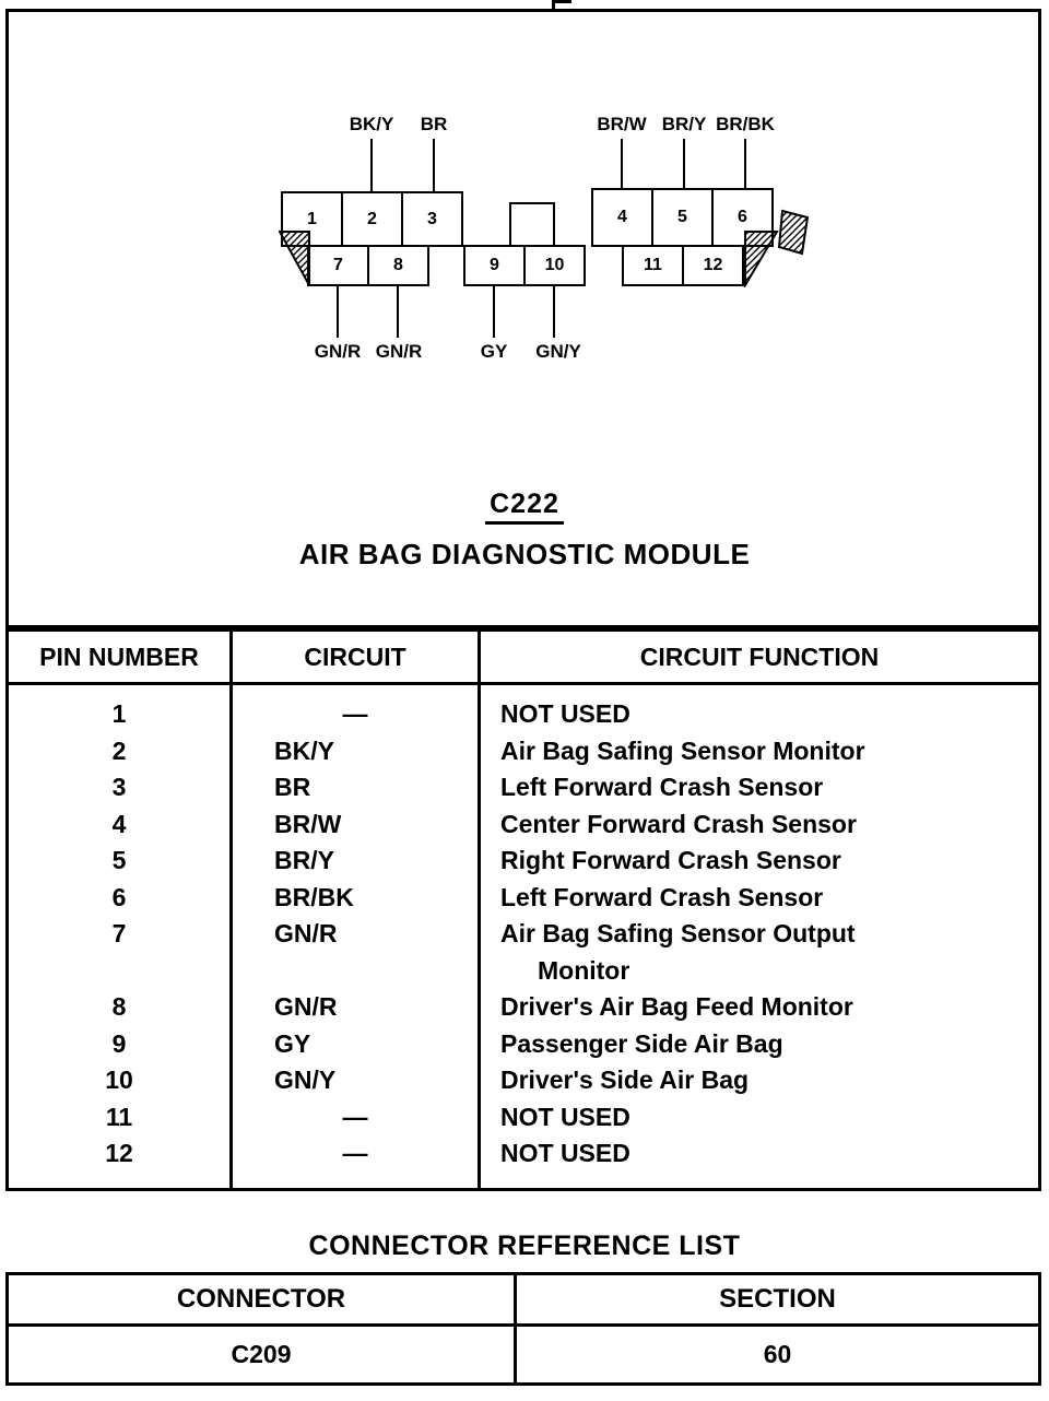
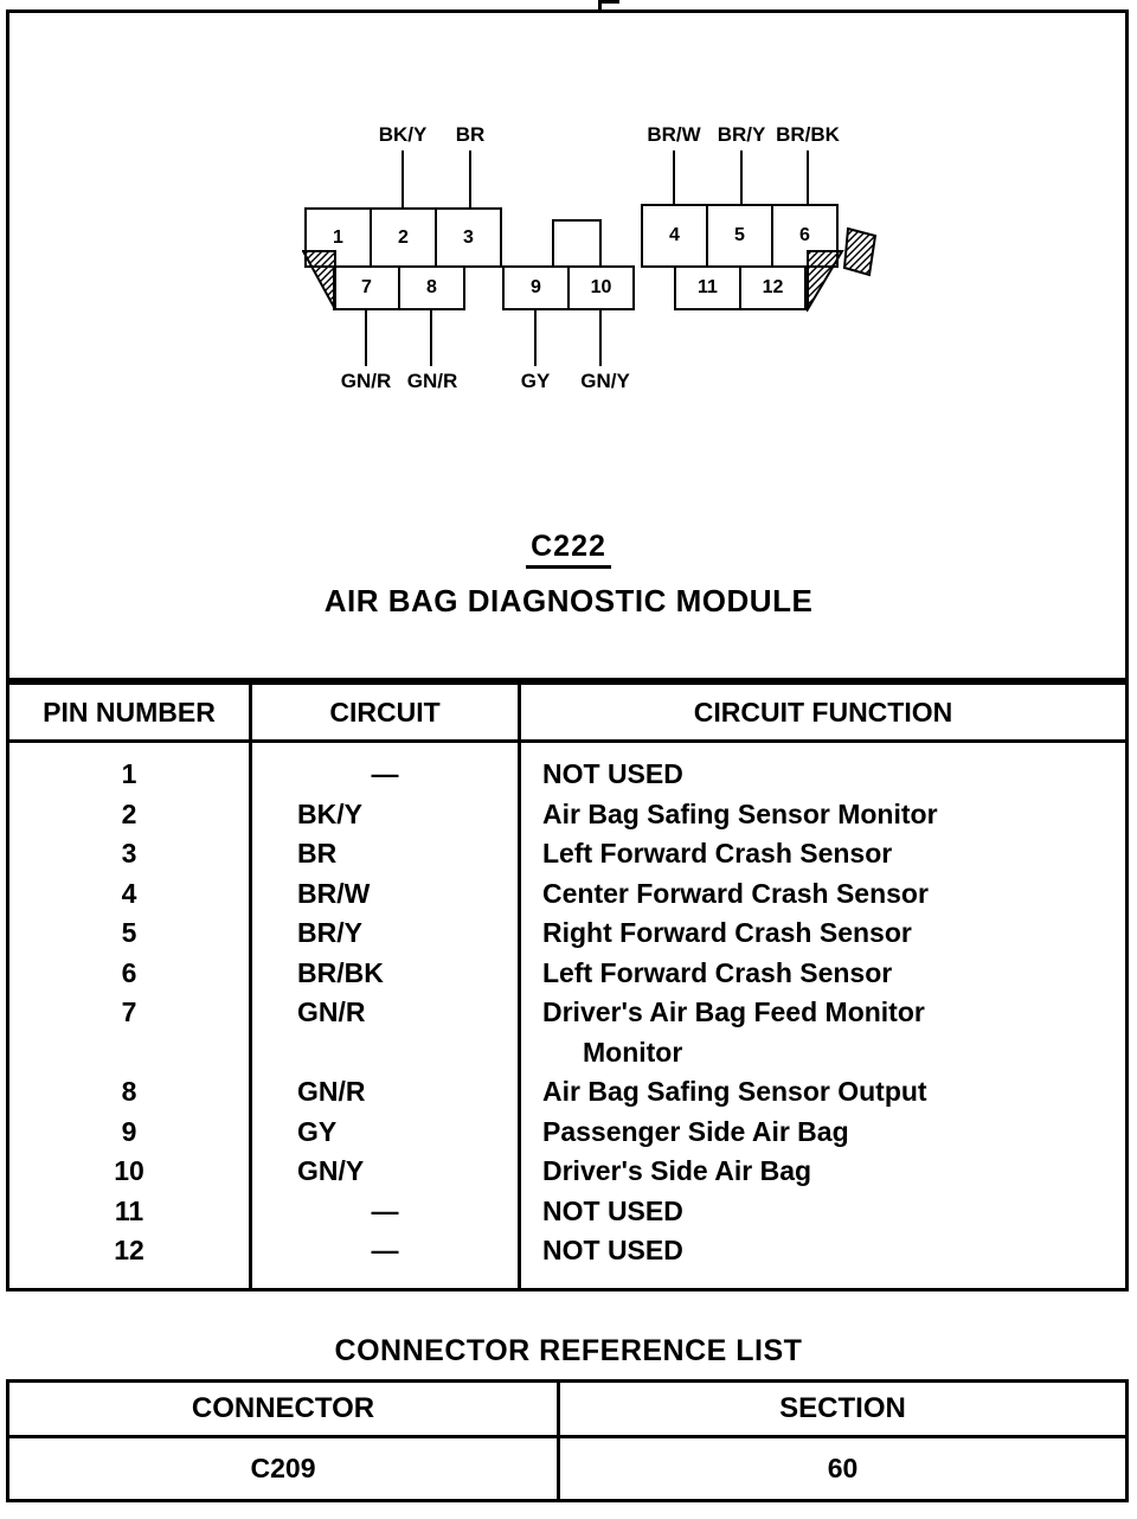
  BK/Y
  BR
  BR/W
  BR/Y
  BR/BK
  1
  2
  3
  4
  5
  6
  7
  8
  9
  10
  11
  12
  GN/R
  GN/R
  GY
  GN/Y
  C222
  AIR BAG DIAGNOSTIC MODULE
  PIN NUMBER
  CIRCUIT
  CIRCUIT FUNCTION
  1
  —
  NOT USED
  2
  BK/Y
  Air Bag Safing Sensor Monitor
  3
  BR
  Left Forward Crash Sensor
  4
  BR/W
  Center Forward Crash Sensor
  5
  BR/Y
  Right Forward Crash Sensor
  6
  BR/BK
  Left Forward Crash Sensor
  7
  GN/R
- Air Bag Safing Sensor Output
+ Driver's Air Bag Feed Monitor
  Monitor
  8
  GN/R
- Driver's Air Bag Feed Monitor
+ Air Bag Safing Sensor Output
  9
  GY
  Passenger Side Air Bag
  10
  GN/Y
  Driver's Side Air Bag
  11
  —
  NOT USED
  12
  —
  NOT USED
  CONNECTOR REFERENCE LIST
  CONNECTOR
  SECTION
  C209
  60
